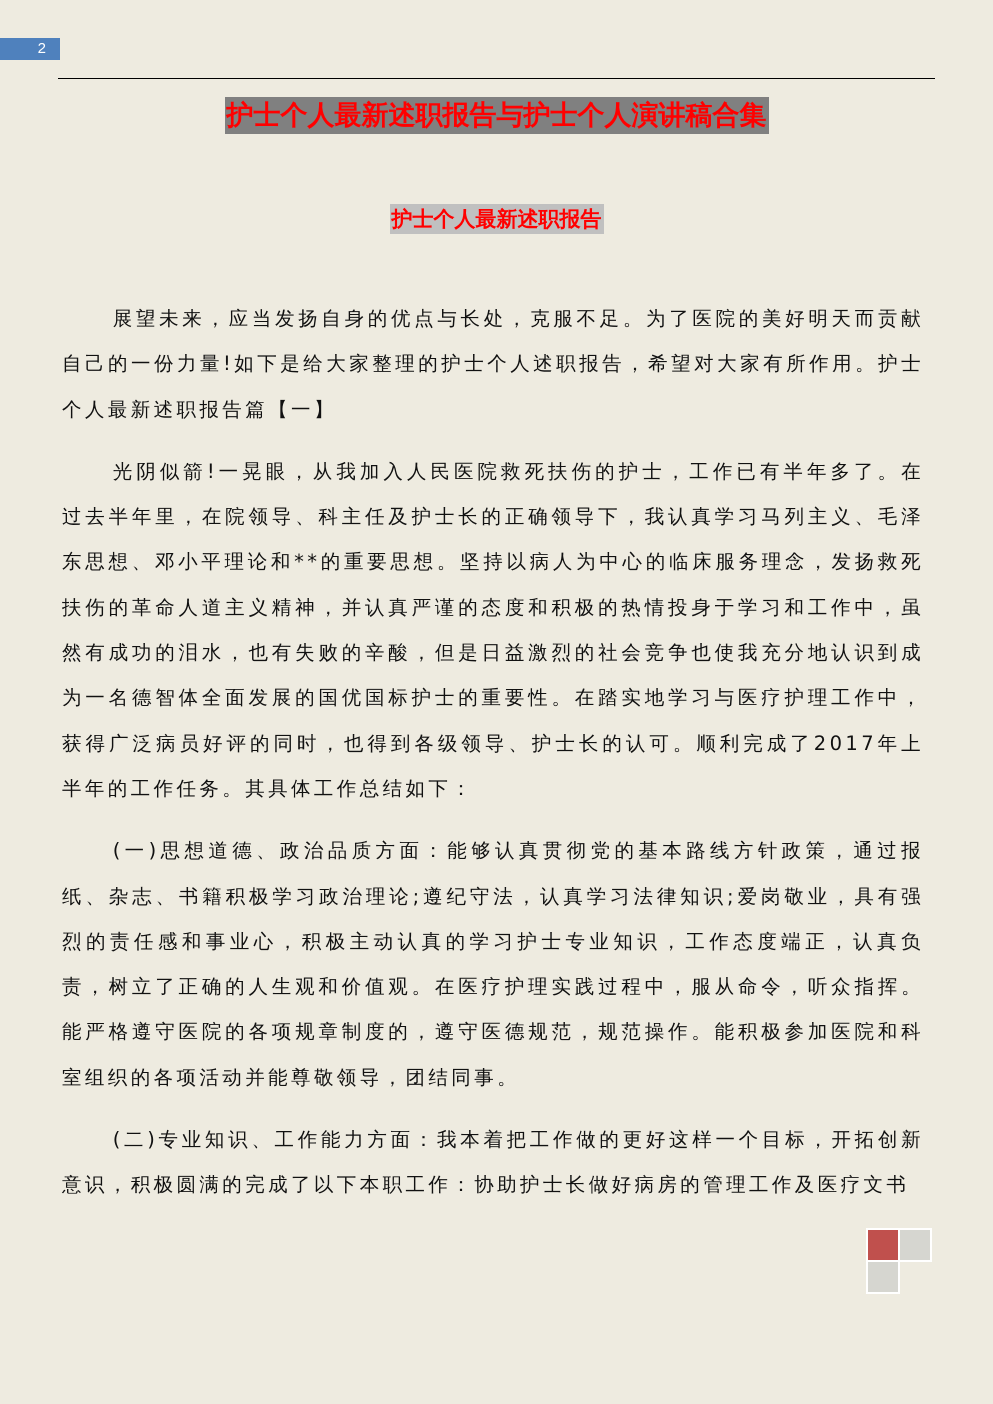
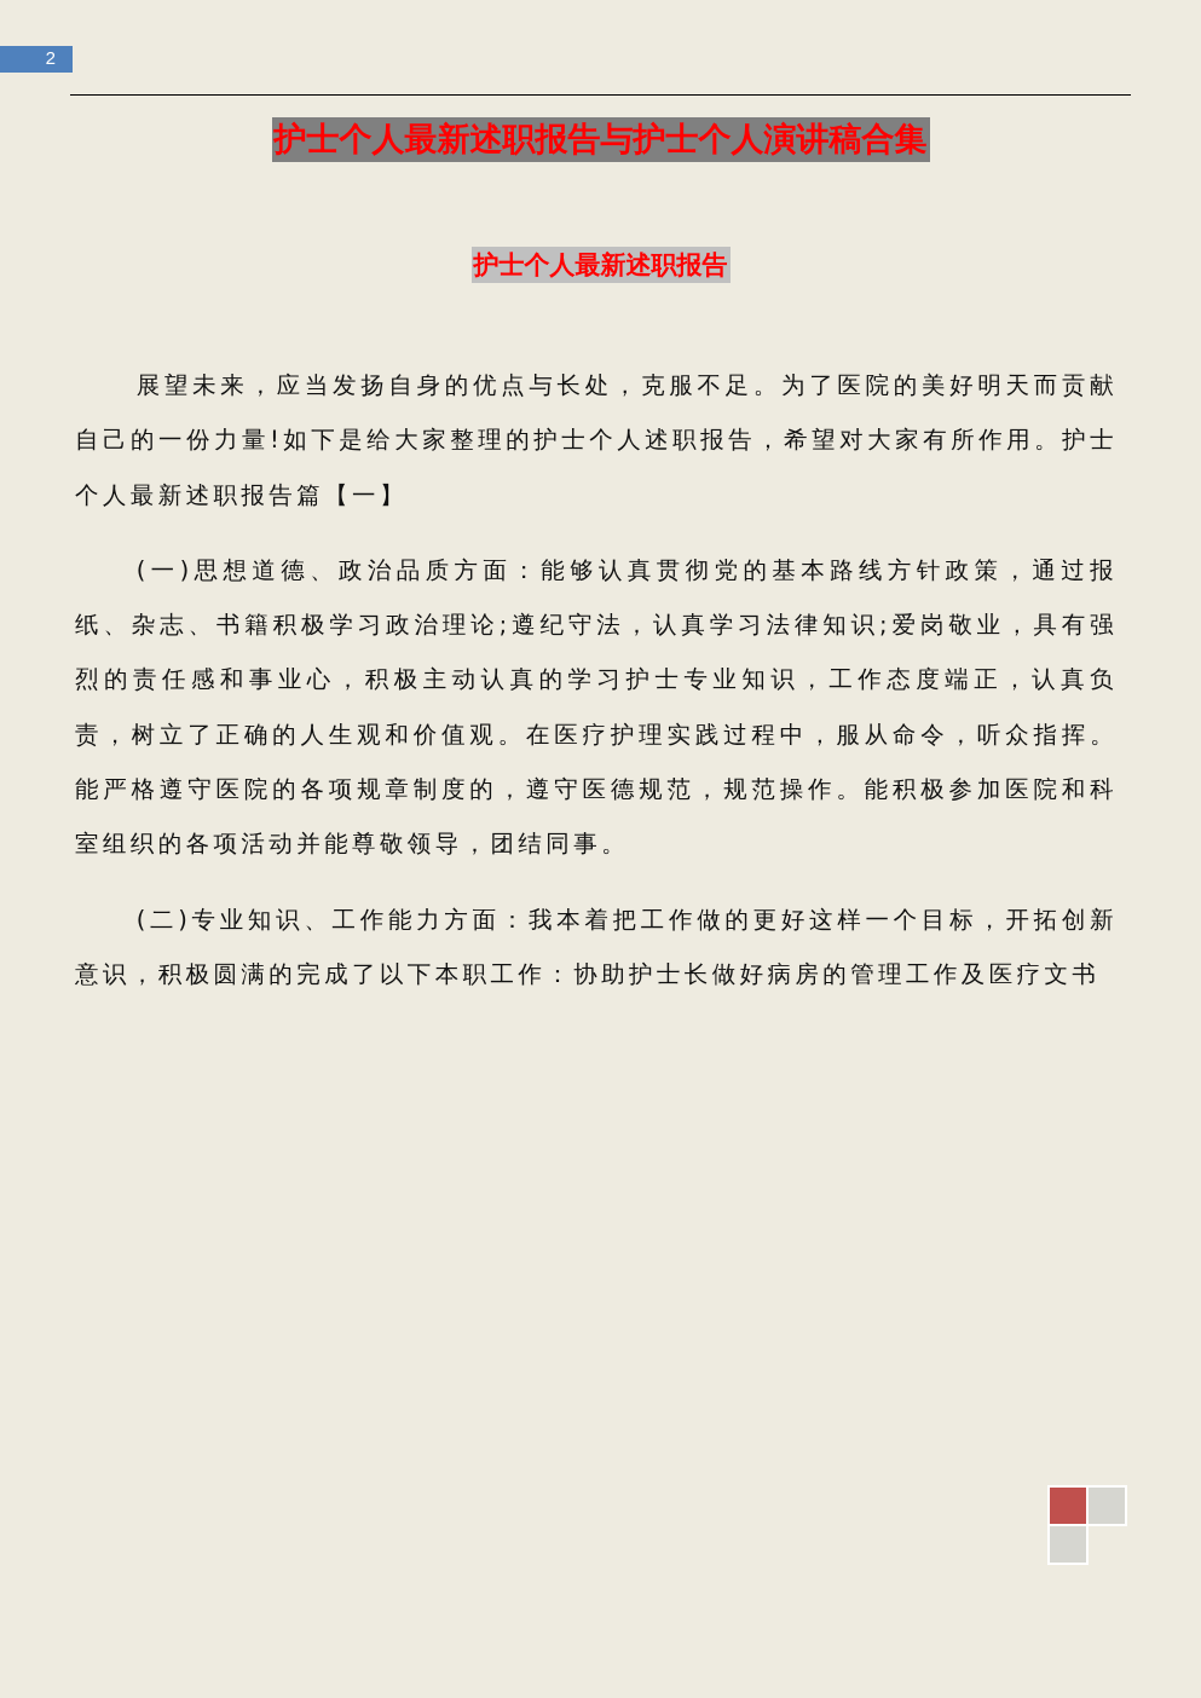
  2
  护士个人最新述职报告与护士个人演讲稿合集
  护士个人最新述职报告
  展望未来，应当发扬自身的优点与长处，克服不足。为了医院的美好明天而贡献自己的一份力量!如下是给大家整理的护士个人述职报告，希望对大家有所作用。护士个人最新述职报告篇【一】
- 光阴似箭!一晃眼，从我加入人民医院救死扶伤的护士，工作已有半年多了。在过去半年里，在院领导、科主任及护士长的正确领导下，我认真学习马列主义、毛泽东思想、邓小平理论和**的重要思想。坚持以病人为中心的临床服务理念，发扬救死扶伤的革命人道主义精神，并认真严谨的态度和积极的热情投身于学习和工作中，虽然有成功的泪水，也有失败的辛酸，但是日益激烈的社会竞争也使我充分地认识到成为一名德智体全面发展的国优国标护士的重要性。在踏实地学习与医疗护理工作中，获得广泛病员好评的同时，也得到各级领导、护士长的认可。顺利完成了2017年上半年的工作任务。其具体工作总结如下：
  (一)思想道德、政治品质方面：能够认真贯彻党的基本路线方针政策，通过报纸、杂志、书籍积极学习政治理论;遵纪守法，认真学习法律知识;爱岗敬业，具有强烈的责任感和事业心，积极主动认真的学习护士专业知识，工作态度端正，认真负责，树立了正确的人生观和价值观。在医疗护理实践过程中，服从命令，听众指挥。能严格遵守医院的各项规章制度的，遵守医德规范，规范操作。能积极参加医院和科室组织的各项活动并能尊敬领导，团结同事。
  (二)专业知识、工作能力方面：我本着把工作做的更好这样一个目标，开拓创新意识，积极圆满的完成了以下本职工作：协助护士长做好病房的管理工作及医疗文书
